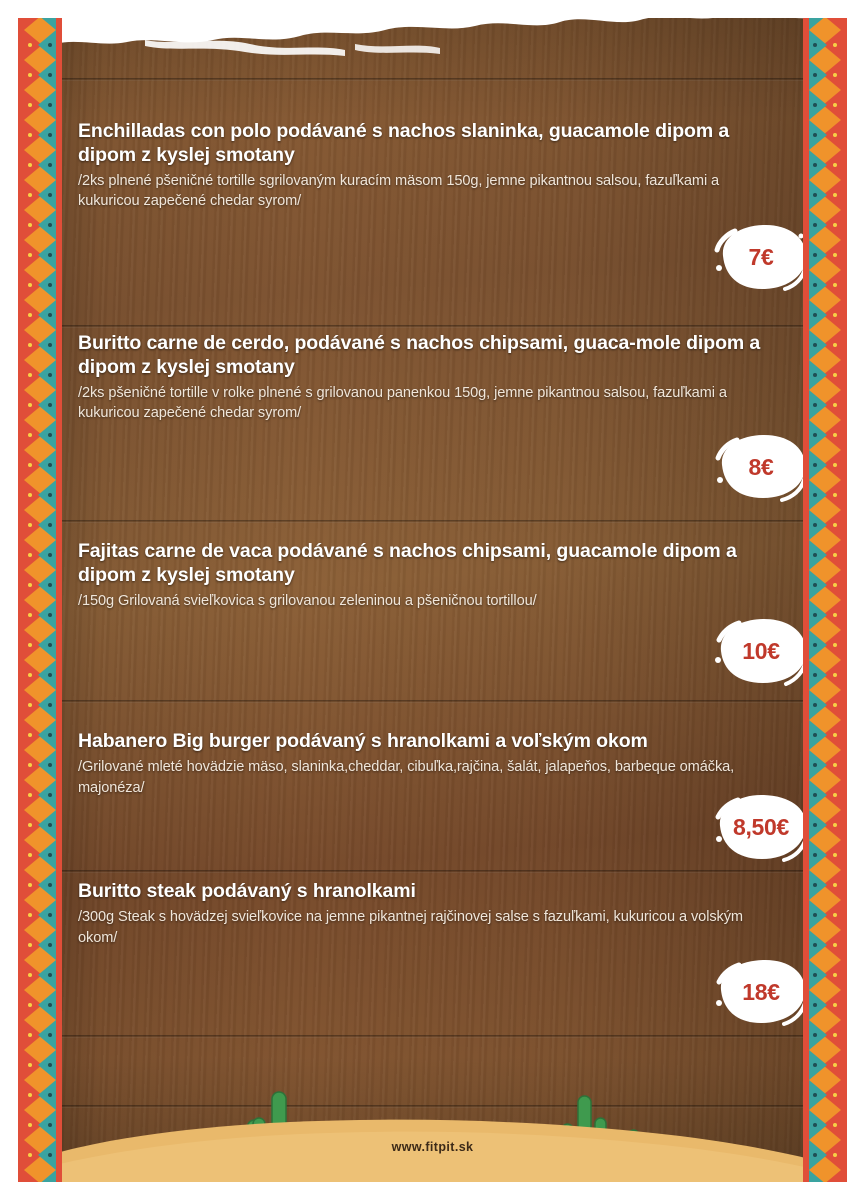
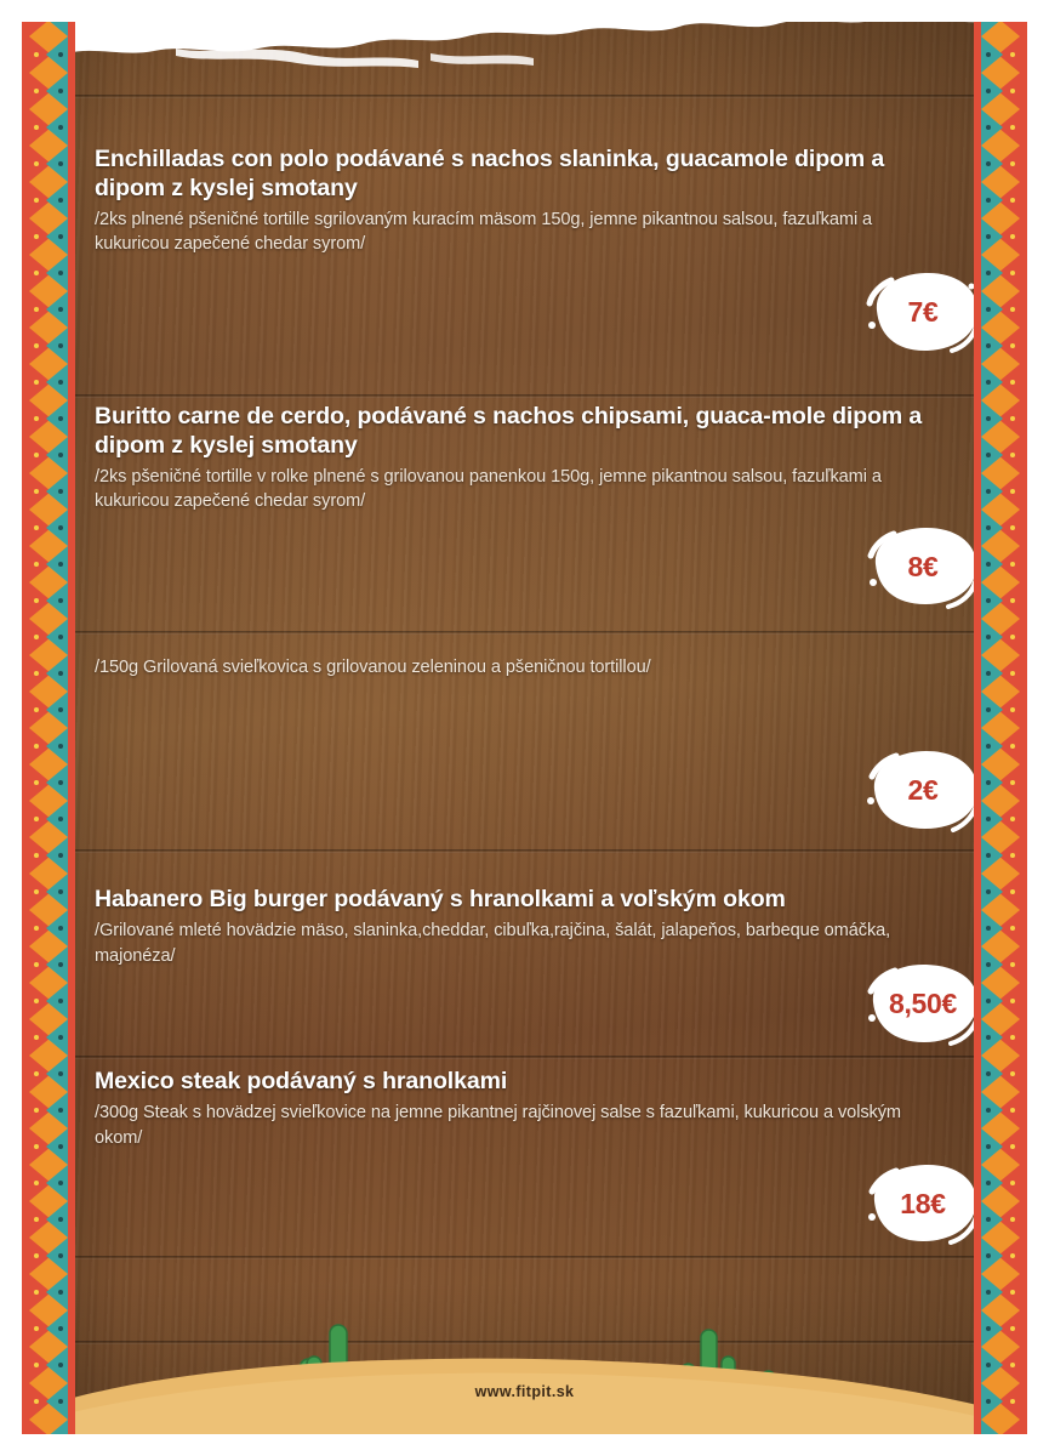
  Enchilladas con polo podávané s nachos slaninka, guacamole dipom a dipom z kyslej smotany
  /2ks plnené pšeničné tortille sgrilovaným kuracím mäsom 150g, jemne pikantnou salsou, fazuľkami a kukuricou zapečené chedar syrom/
  7€
  Buritto carne de cerdo, podávané s nachos chipsami, guaca-mole dipom a dipom z kyslej smotany
  /2ks pšeničné tortille v rolke plnené s grilovanou panenkou 150g, jemne pikantnou salsou, fazuľkami a kukuricou zapečené chedar syrom/
  8€
- Fajitas carne de vaca podávané s nachos chipsami, guacamole dipom a dipom z kyslej smotany
  /150g Grilovaná svieľkovica s grilovanou zeleninou a pšeničnou tortillou/
- 10€
+ 2€
  Habanero Big burger podávaný s hranolkami a voľským okom
  /Grilované mleté hovädzie mäso, slaninka,cheddar, cibuľka,rajčina, šalát, jalapeňos, barbeque omáčka, majonéza/
  8,50€
- Buritto steak podávaný s hranolkami
+ Mexico steak podávaný s hranolkami
  /300g Steak s hovädzej svieľkovice na jemne pikantnej rajčinovej salse s fazuľkami, kukuricou a volským okom/
  18€
  www.fitpit.sk
